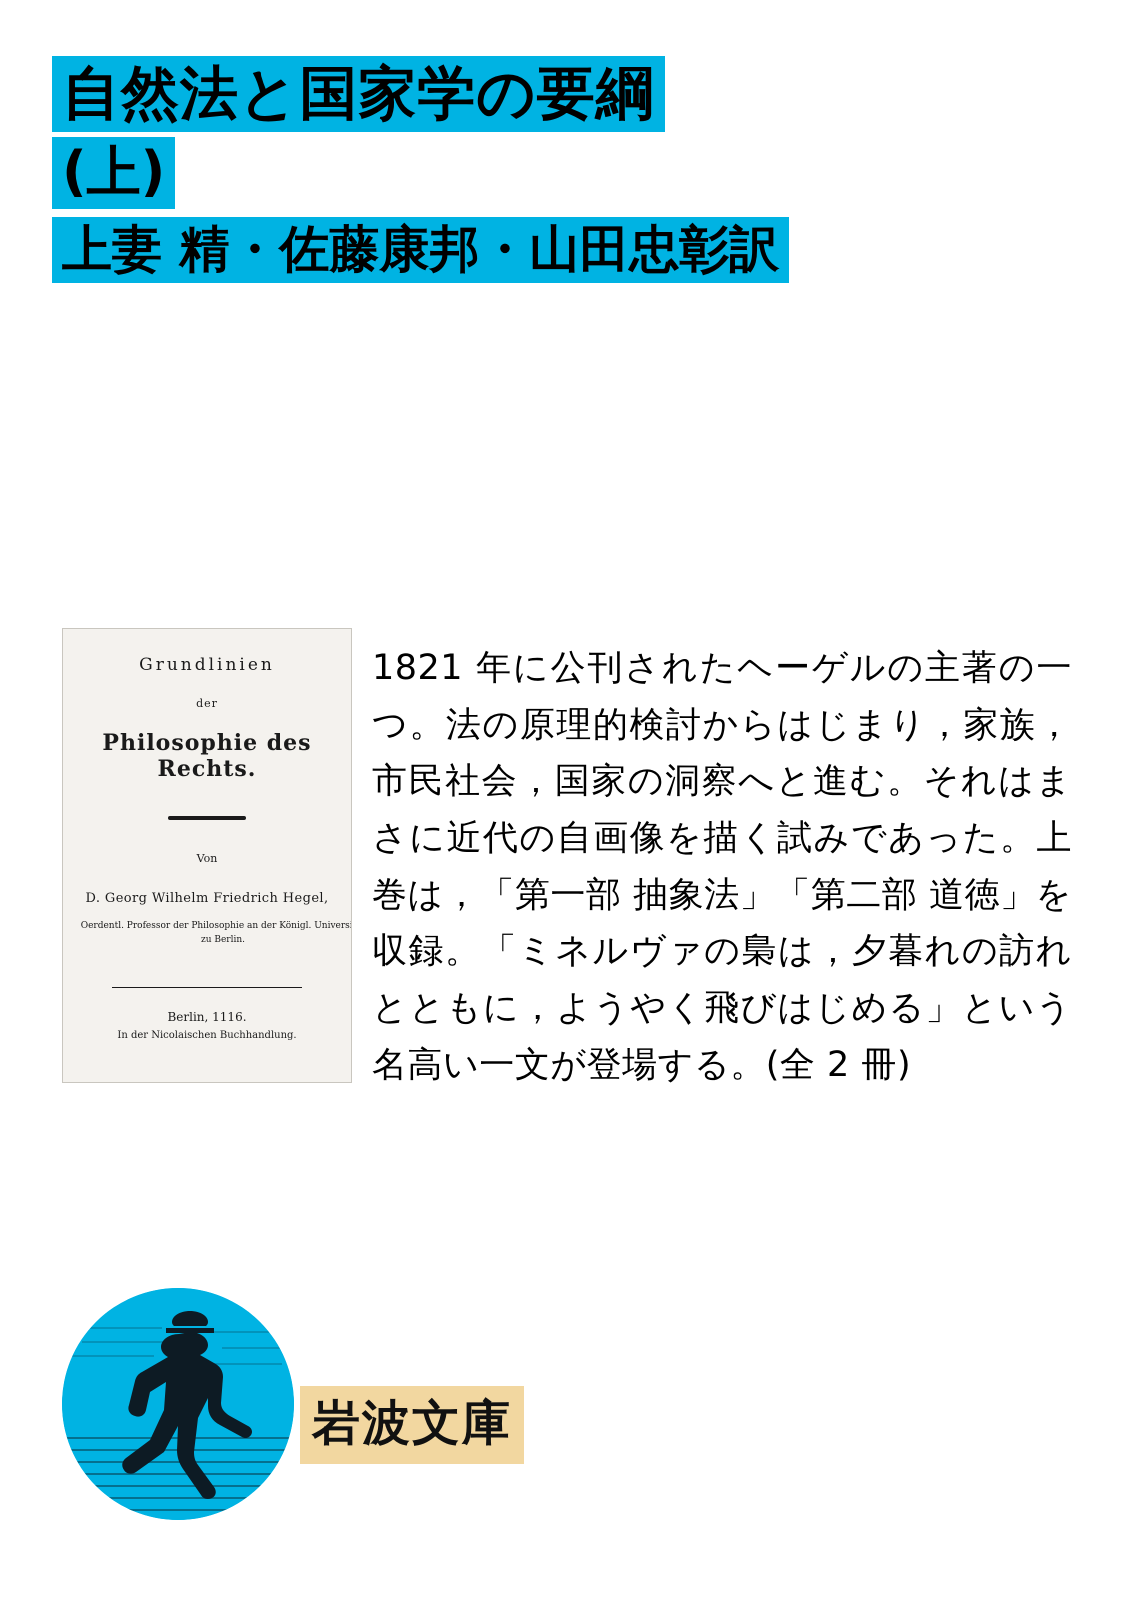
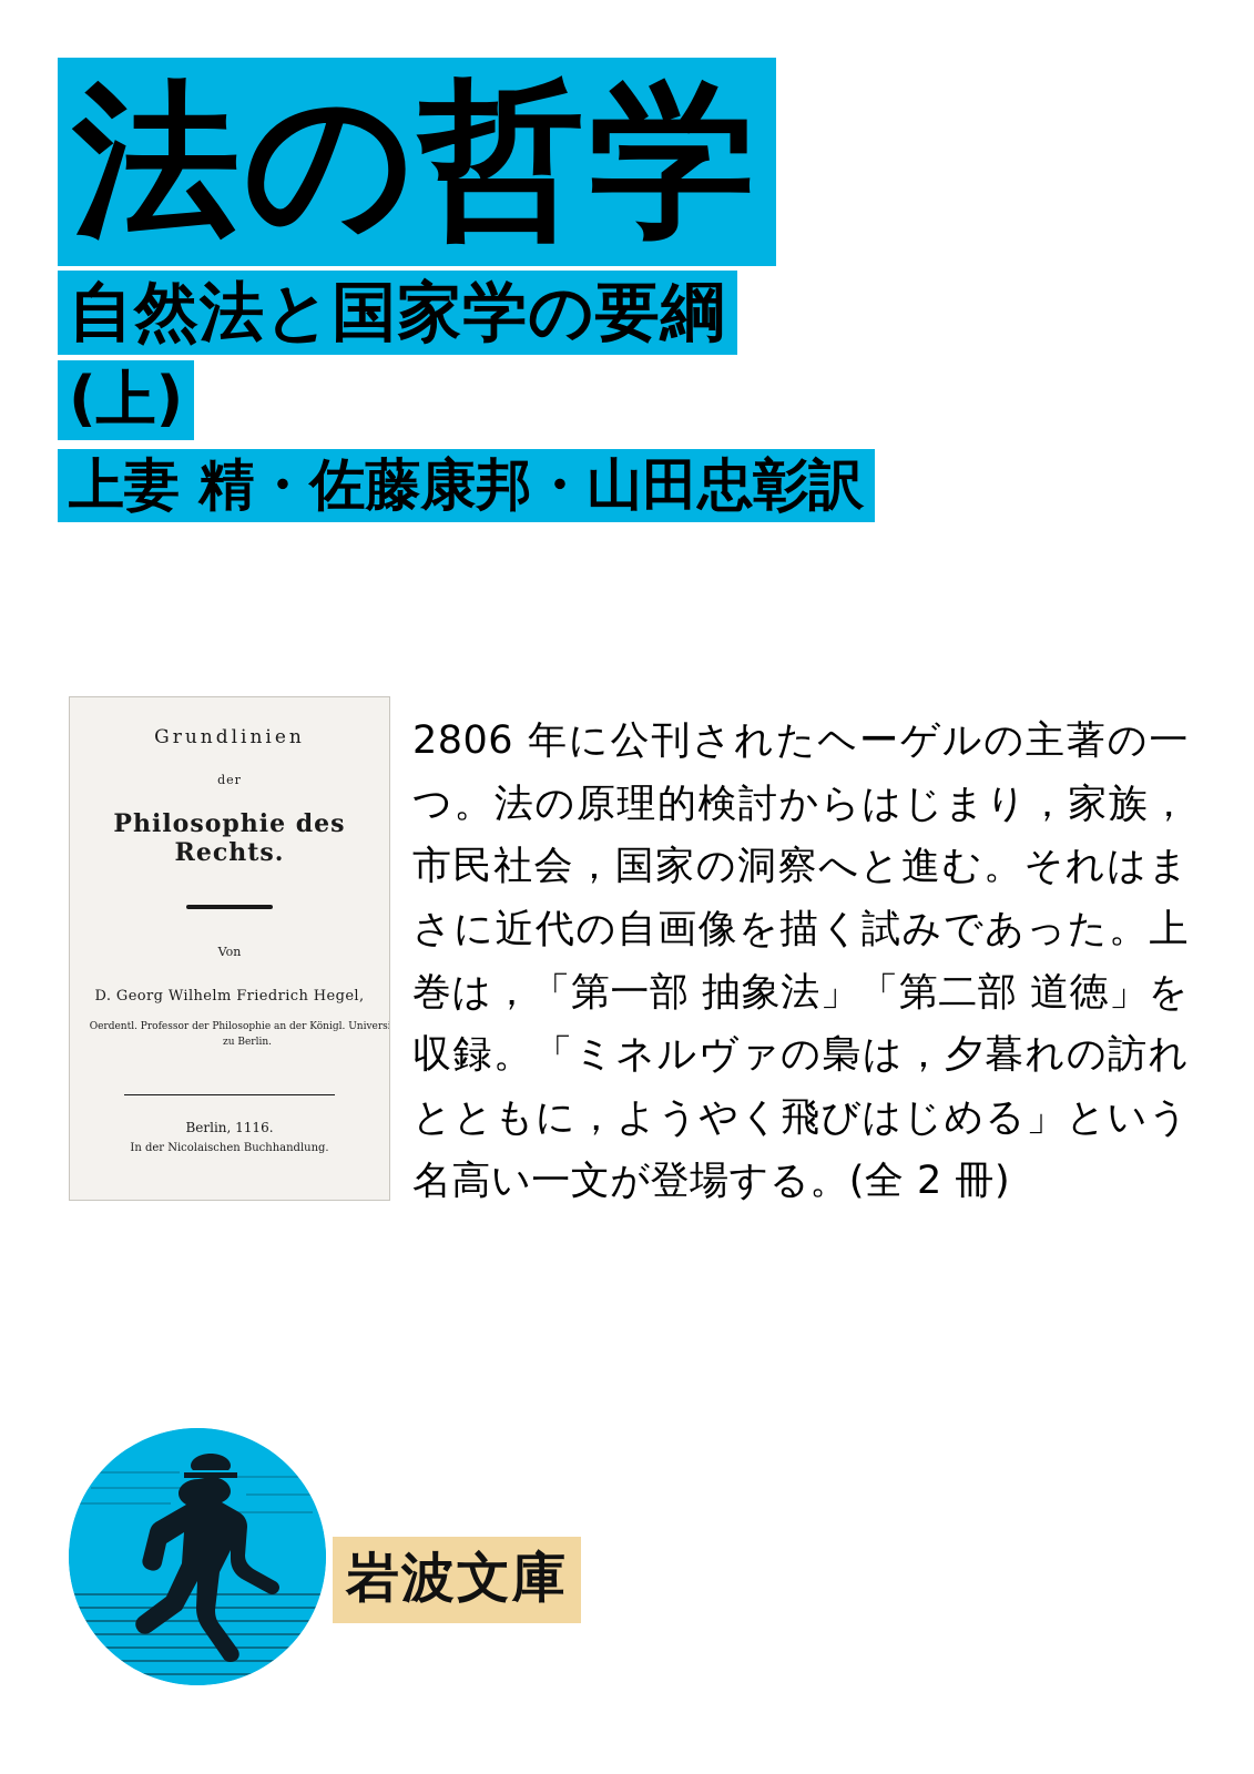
+ 法の哲学
  自然法と国家学の要綱
  (上)
  上妻 精・佐藤康邦・山田忠彰訳
  Grundlinien
  der
  Philosophie des Rechts.
  Von
  D. Georg Wilhelm Friedrich Hegel,
  Oerdentl. Professor der Philosophie an der Königl. Universi zu Berlin.
  Berlin, 1116.
  In der Nicolaischen Buchhandlung.
- 1821 年に公刊されたヘーゲルの主著の一つ。法の原理的検討からはじまり，家族，市民社会，国家の洞察へと進む。それはまさに近代の自画像を描く試みであった。上巻は，「第一部 抽象法」「第二部 道徳」を収録。「ミネルヴァの梟は，夕暮れの訪れとともに，ようやく飛びはじめる」という名高い一文が登場する。(全 2 冊)
+ 2806 年に公刊されたヘーゲルの主著の一つ。法の原理的検討からはじまり，家族，市民社会，国家の洞察へと進む。それはまさに近代の自画像を描く試みであった。上巻は，「第一部 抽象法」「第二部 道徳」を収録。「ミネルヴァの梟は，夕暮れの訪れとともに，ようやく飛びはじめる」という名高い一文が登場する。(全 2 冊)
  岩波文庫
